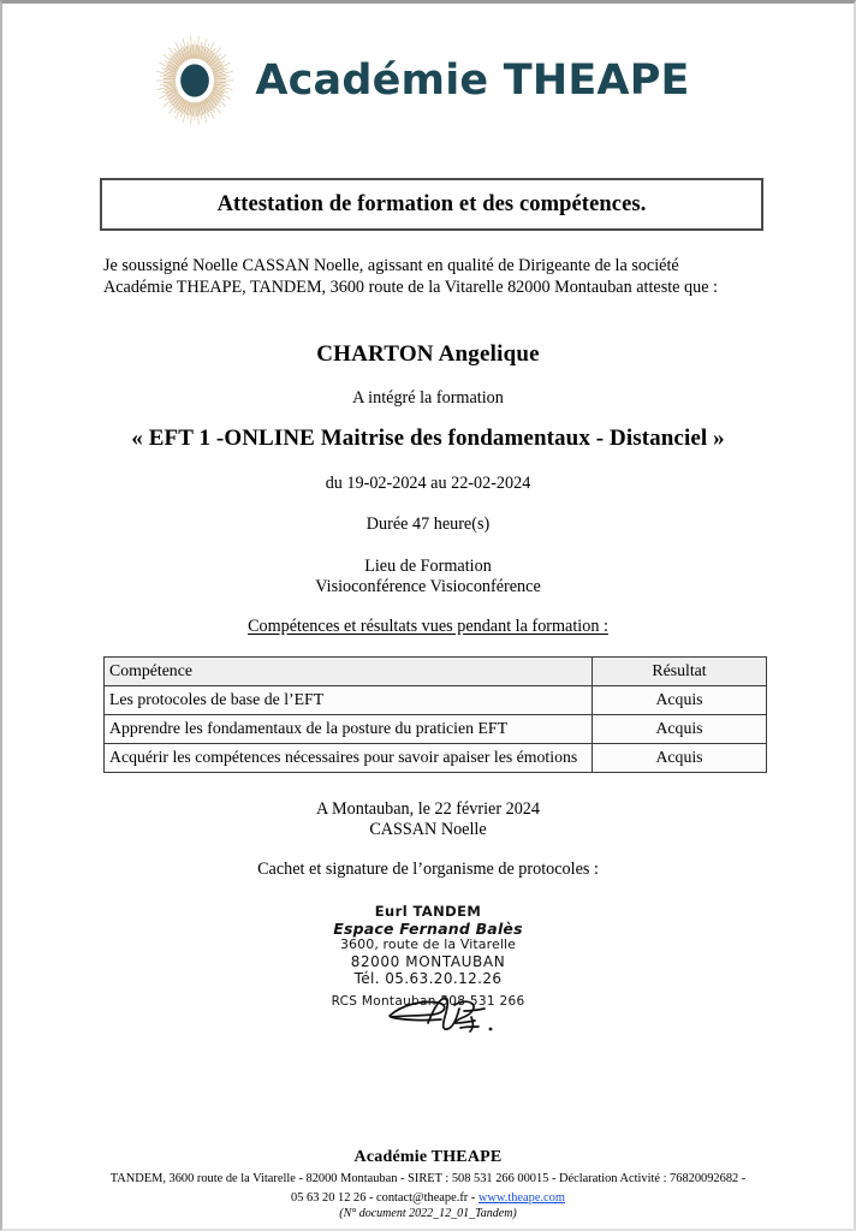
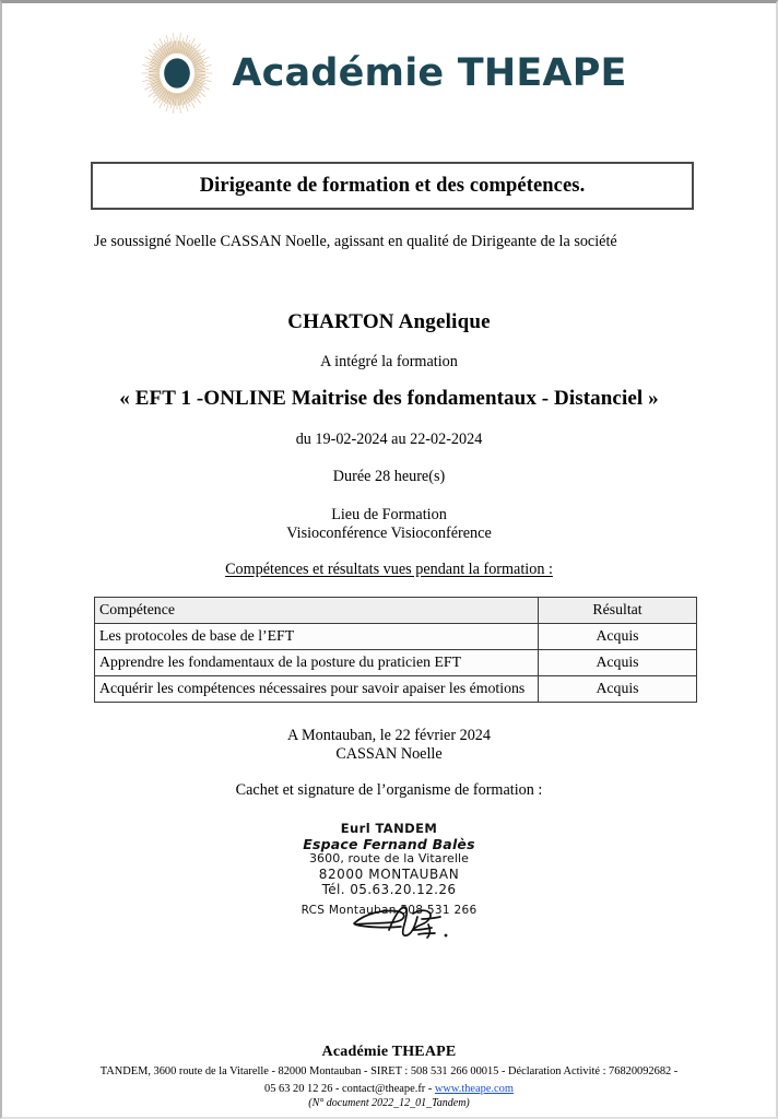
  Académie THEAPE
- Attestation de formation et des compétences.
+ Dirigeante de formation et des compétences.
  Je soussigné Noelle CASSAN Noelle, agissant en qualité de Dirigeante de la société
- Académie THEAPE, TANDEM, 3600 route de la Vitarelle 82000 Montauban atteste que :
  CHARTON Angelique
  A intégré la formation
  « EFT 1 -ONLINE Maitrise des fondamentaux - Distanciel »
  du 19-02-2024 au 22-02-2024
- Durée 47 heure(s)
+ Durée 28 heure(s)
  Lieu de Formation
  Visioconférence Visioconférence
  Compétences et résultats vues pendant la formation :
  Compétence	Résultat
  Les protocoles de base de l’EFT	Acquis
  Apprendre les fondamentaux de la posture du praticien EFT	Acquis
  Acquérir les compétences nécessaires pour savoir apaiser les émotions	Acquis
  A Montauban, le 22 février 2024
  CASSAN Noelle
- Cachet et signature de l’organisme de protocoles :
+ Cachet et signature de l’organisme de formation :
  Eurl TANDEM
  Espace Fernand Balès
  3600, route de la Vitarelle
  82000 MONTAUBAN
  Tél. 05.63.20.12.26
  RCS Montauban 50 531 266
  Académie THEAPE
  TANDEM, 3600 route de la Vitarelle - 82000 Montauban - SIRET : 508 531 266 00015 - Déclaration Activité : 76820092682 -
  05 63 20 12 26 - contact@theape.fr - www.theape.com
  (N° document 2022_12_01_Tandem)
